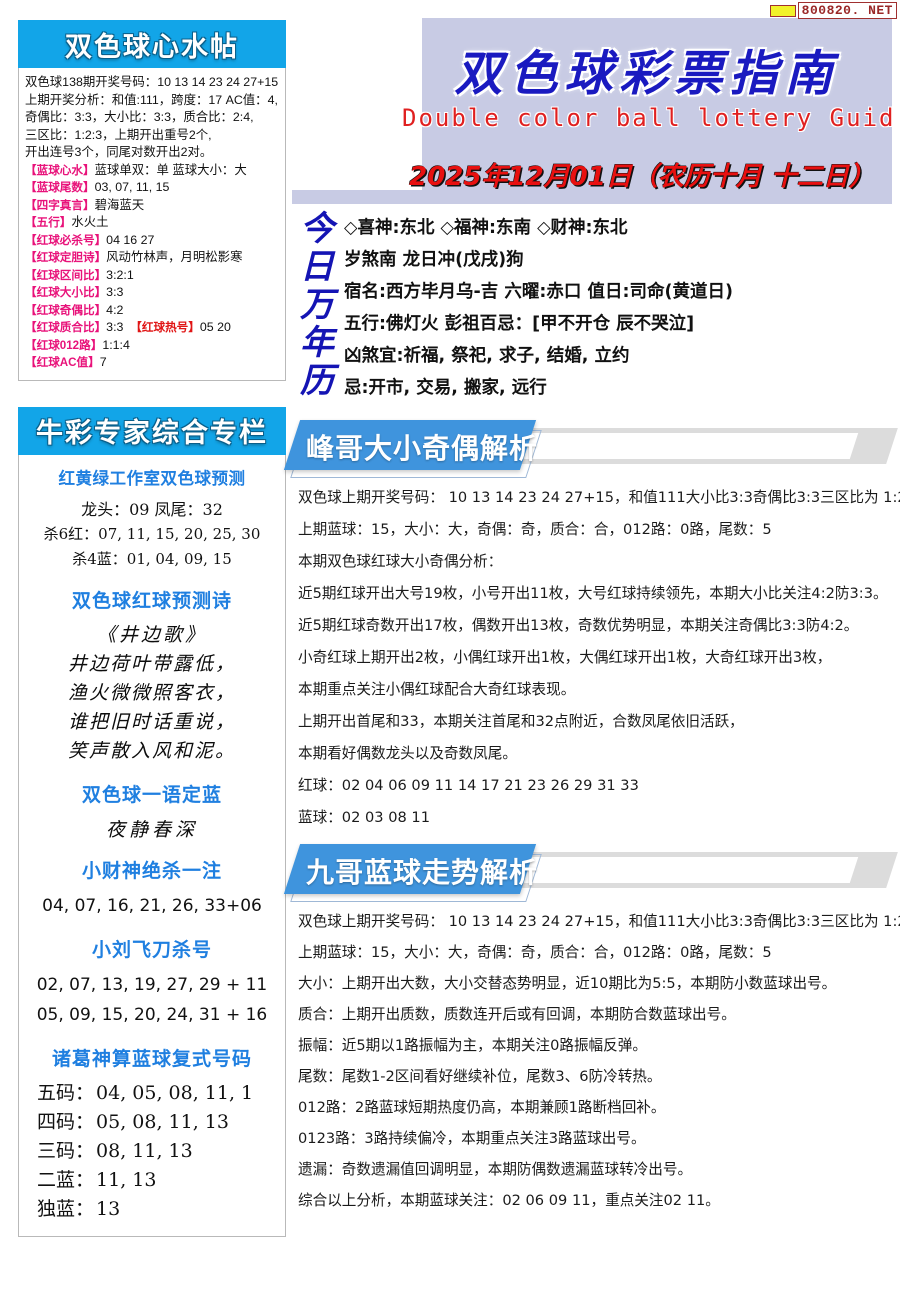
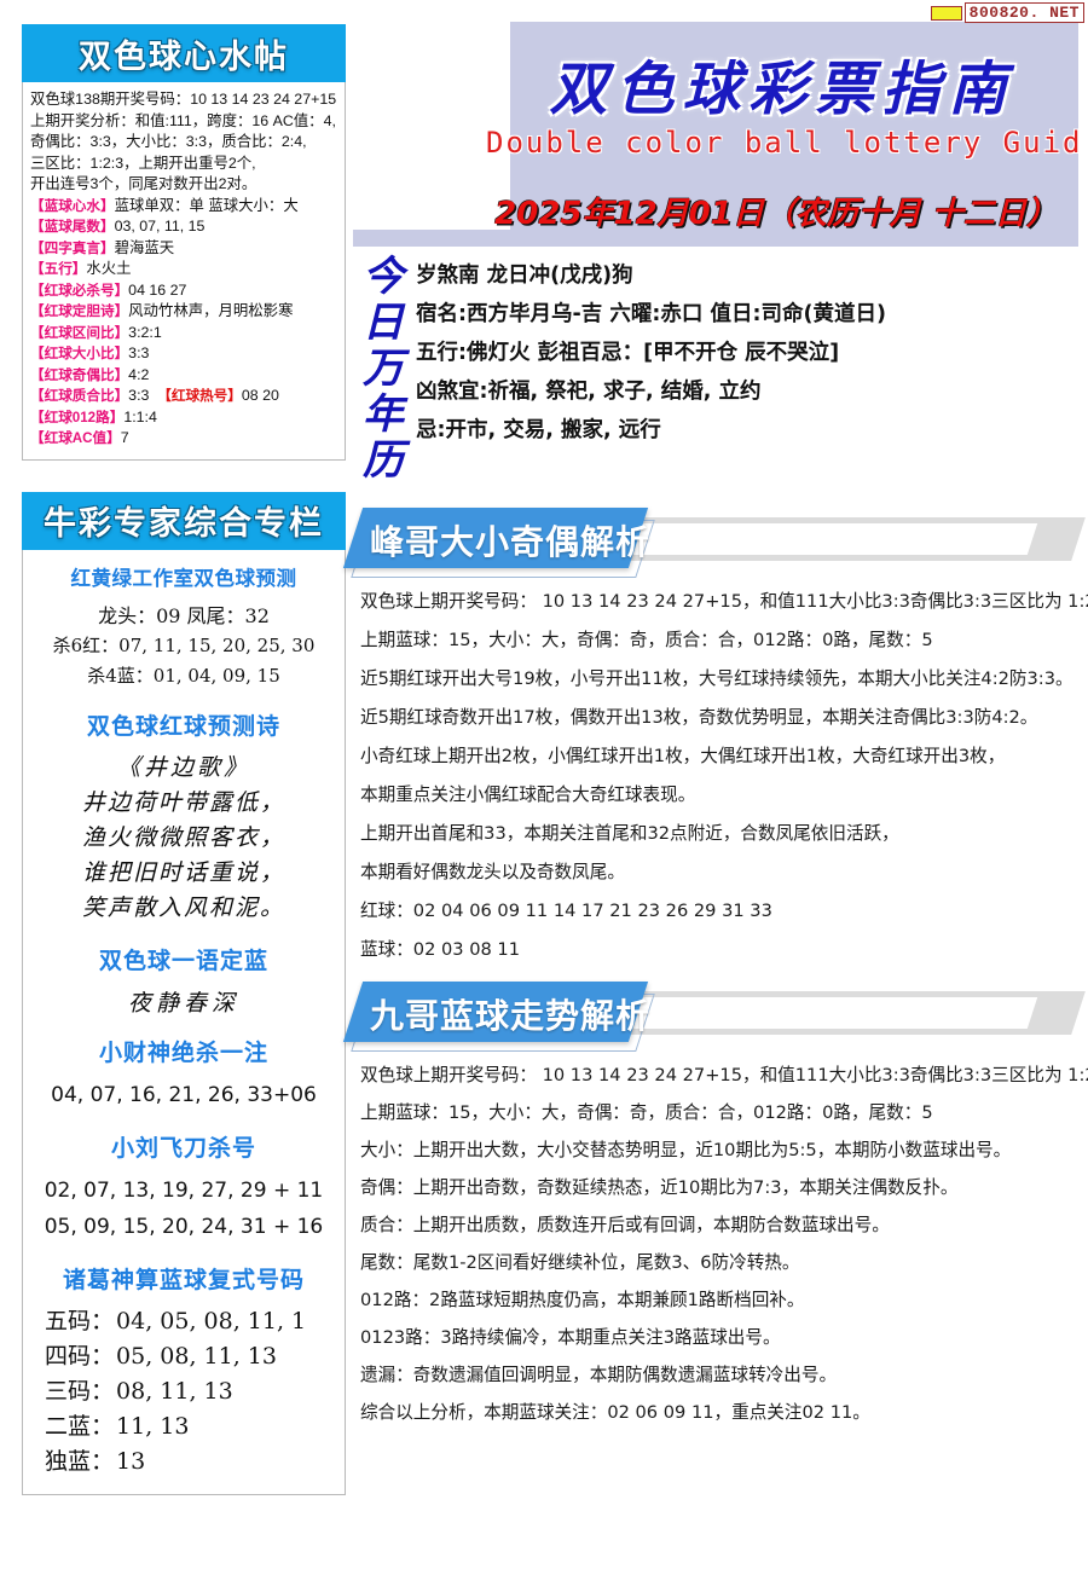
  800820. NET
  双色球心水帖
  双色球138期开奖号码：10 13 14 23 24 27+15
- 上期开奖分析：和值:111，跨度：17 AC值：4,
+ 上期开奖分析：和值:111，跨度：16 AC值：4,
  奇偶比：3:3，大小比：3:3，质合比：2:4,
  三区比：1:2:3，上期开出重号2个,
  开出连号3个，同尾对数开出2对。
  【蓝球心水】蓝球单双：单 蓝球大小：大
  【蓝球尾数】03, 07, 11, 15
  【四字真言】碧海蓝天
  【五行】水火土
  【红球必杀号】04 16 27
  【红球定胆诗】风动竹林声，月明松影寒
  【红球区间比】3:2:1
  【红球大小比】3:3
  【红球奇偶比】4:2
- 【红球质合比】3:3 【红球热号】05 20
+ 【红球质合比】3:3 【红球热号】08 20
  【红球012路】1:1:4
  【红球AC值】7
  牛彩专家综合专栏
  红黄绿工作室双色球预测
  龙头：09 凤尾：32
  杀6红：07, 11, 15, 20, 25, 30
  杀4蓝：01, 04, 09, 15
  双色球红球预测诗
  《井边歌》
  井边荷叶带露低，
  渔火微微照客衣，
  谁把旧时话重说，
  笑声散入风和泥。
  双色球一语定蓝
  夜静春深
  小财神绝杀一注
  04, 07, 16, 21, 26, 33+06
  小刘飞刀杀号
  02, 07, 13, 19, 27, 29 + 11
  05, 09, 15, 20, 24, 31 + 16
  诸葛神算蓝球复式号码
  五码：
  04, 05, 08, 11, 1
  四码：
  05, 08, 11, 13
  三码：
  08, 11, 13
  二蓝：
  11, 13
  独蓝：
  13
  双色球彩票指南
  Double color ball lottery Guid
  2025年12月01日（农历十月 十二日）
  今日万年历
- ◇喜神:东北 ◇福神:东南 ◇财神:东北
  岁煞南 龙日冲(戊戌)狗
  宿名:西方毕月乌-吉 六曜:赤口 值日:司命(黄道日)
  五行:佛灯火 彭祖百忌：[甲不开仓 辰不哭泣]
  凶煞宜:祈福, 祭祀, 求子, 结婚, 立约
  忌:开市, 交易, 搬家, 远行
  峰哥大小奇偶解析
  双色球上期开奖号码： 10 13 14 23 24 27+15，和值111大小比3:3奇偶比3:3三区比为 1:
  上期蓝球：15，大小：大，奇偶：奇，质合：合，012路：0路，尾数：5
- 本期双色球红球大小奇偶分析：
  近5期红球开出大号19枚，小号开出11枚，大号红球持续领先，本期大小比关注4:2防3:3。
  近5期红球奇数开出17枚，偶数开出13枚，奇数优势明显，本期关注奇偶比3:3防4:2。
  小奇红球上期开出2枚，小偶红球开出1枚，大偶红球开出1枚，大奇红球开出3枚，
  本期重点关注小偶红球配合大奇红球表现。
  上期开出首尾和33，本期关注首尾和32点附近，合数凤尾依旧活跃，
  本期看好偶数龙头以及奇数凤尾。
  红球：02 04 06 09 11 14 17 21 23 26 29 31 33
  蓝球：02 03 08 11
  九哥蓝球走势解析
  双色球上期开奖号码： 10 13 14 23 24 27+15，和值111大小比3:3奇偶比3:3三区比为 1:
  上期蓝球：15，大小：大，奇偶：奇，质合：合，012路：0路，尾数：5
  大小：上期开出大数，大小交替态势明显，近10期比为5:5，本期防小数蓝球出号。
+ 奇偶：上期开出奇数，奇数延续热态，近10期比为7:3，本期关注偶数反扑。
  质合：上期开出质数，质数连开后或有回调，本期防合数蓝球出号。
- 振幅：近5期以1路振幅为主，本期关注0路振幅反弹。
  尾数：尾数1-2区间看好继续补位，尾数3、6防冷转热。
  012路：2路蓝球短期热度仍高，本期兼顾1路断档回补。
  0123路：3路持续偏冷，本期重点关注3路蓝球出号。
  遗漏：奇数遗漏值回调明显，本期防偶数遗漏蓝球转冷出号。
  综合以上分析，本期蓝球关注：02 06 09 11，重点关注02 11。
